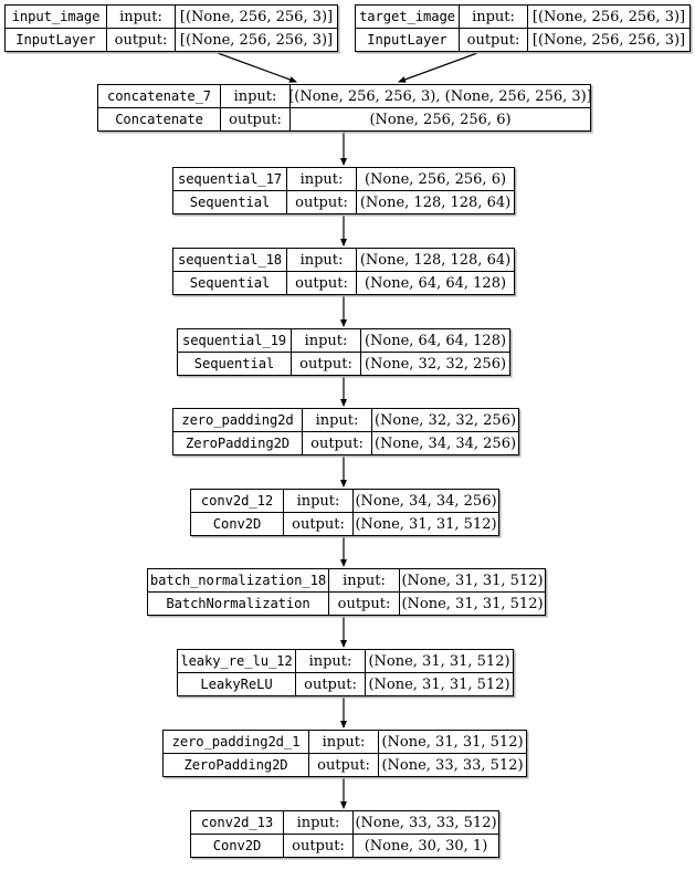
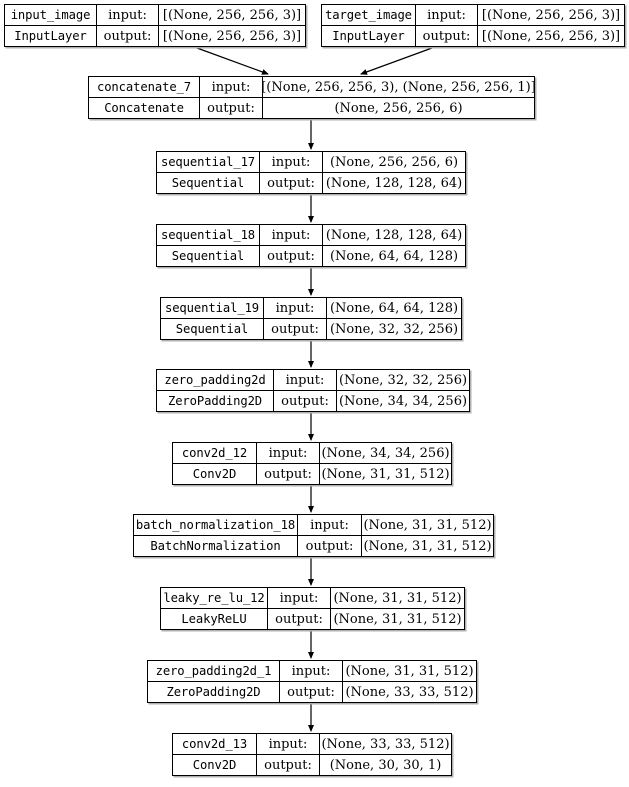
  input_image
  input:
  [(None, 256, 256, 3)]
  InputLayer
  output:
  [(None, 256, 256, 3)]
  target_image
  input:
  [(None, 256, 256, 3)]
  InputLayer
  output:
  [(None, 256, 256, 3)]
  concatenate_7
  input:
- [(None, 256, 256, 3), (None, 256, 256, 3)]
+ [(None, 256, 256, 3), (None, 256, 256, 1)]
  Concatenate
  output:
  (None, 256, 256, 6)
  sequential_17
  input:
  (None, 256, 256, 6)
  Sequential
  output:
  (None, 128, 128, 64)
  sequential_18
  input:
  (None, 128, 128, 64)
  Sequential
  output:
  (None, 64, 64, 128)
  sequential_19
  input:
  (None, 64, 64, 128)
  Sequential
  output:
  (None, 32, 32, 256)
  zero_padding2d
  input:
  (None, 32, 32, 256)
  ZeroPadding2D
  output:
  (None, 34, 34, 256)
  conv2d_12
  input:
  (None, 34, 34, 256)
  Conv2D
  output:
  (None, 31, 31, 512)
  batch_normalization_18
  input:
  (None, 31, 31, 512)
  BatchNormalization
  output:
  (None, 31, 31, 512)
  leaky_re_lu_12
  input:
  (None, 31, 31, 512)
  LeakyReLU
  output:
  (None, 31, 31, 512)
  zero_padding2d_1
  input:
  (None, 31, 31, 512)
  ZeroPadding2D
  output:
  (None, 33, 33, 512)
  conv2d_13
  input:
  (None, 33, 33, 512)
  Conv2D
  output:
  (None, 30, 30, 1)
